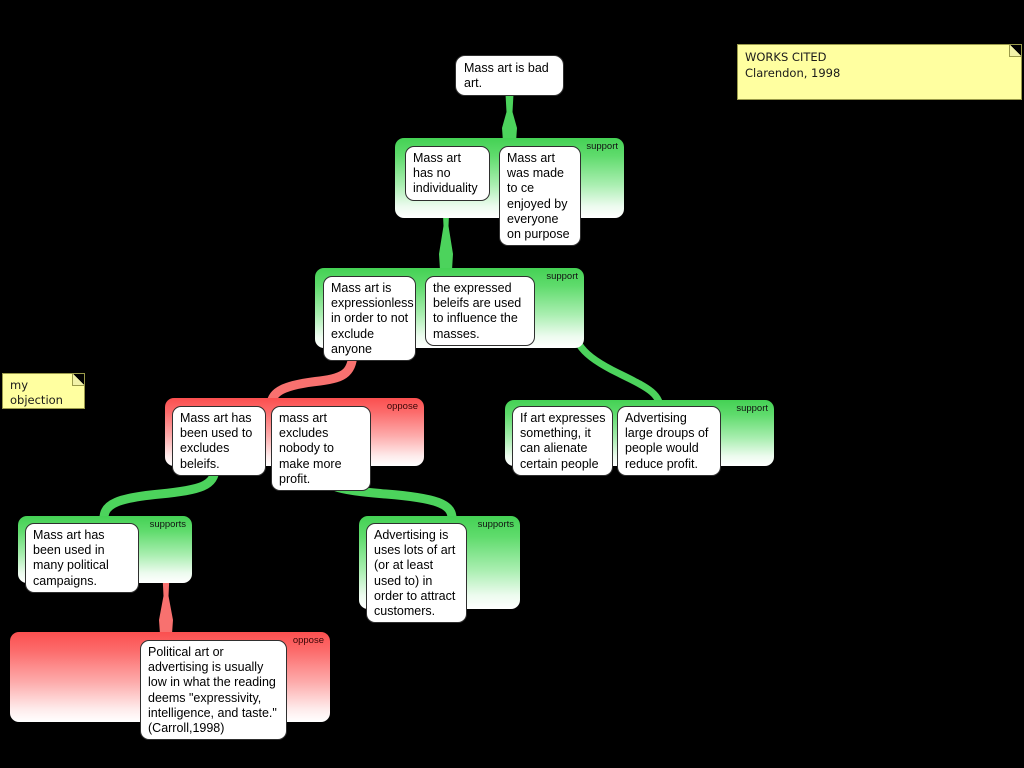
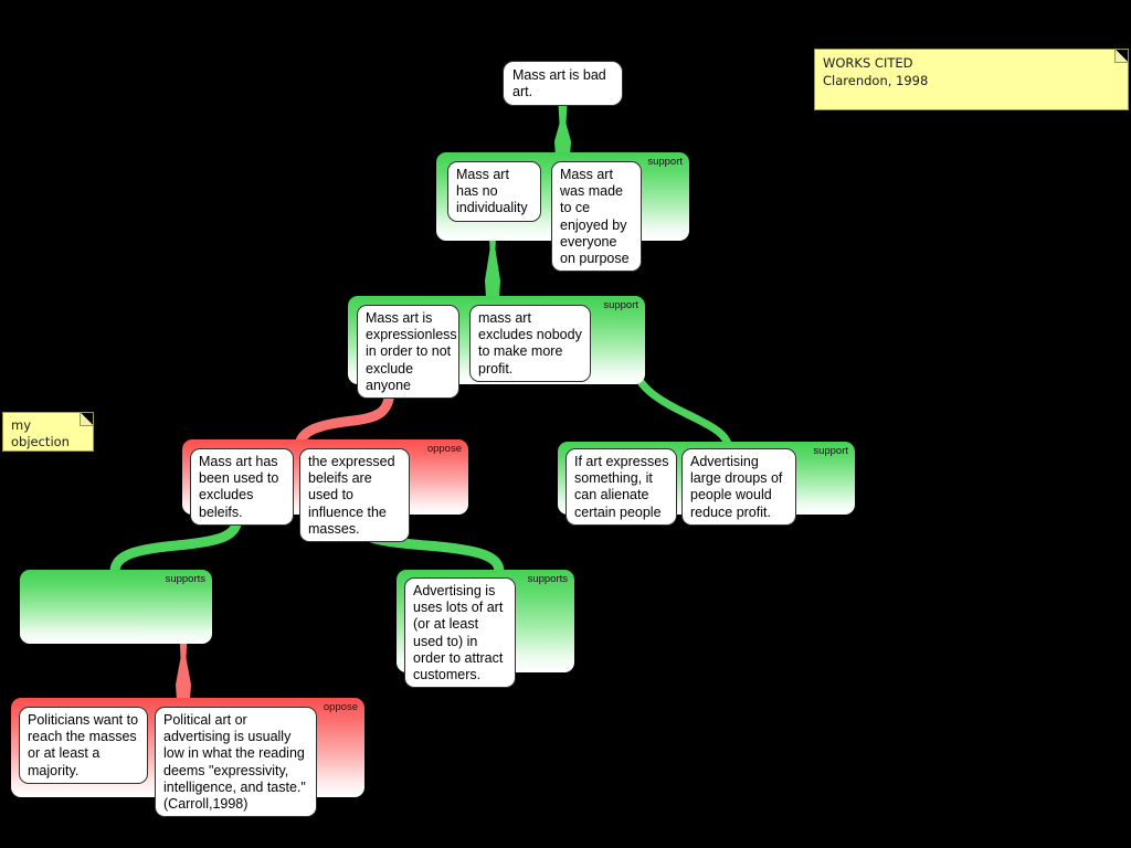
  Mass art is bad art.
  support
  Mass art has no individuality
  Mass art was made to ce enjoyed by everyone on purpose
  support
  Mass art is expressionless in order to not exclude anyone
- the expressed beleifs are used to influence the masses.
+ mass art excludes nobody to make more profit.
  oppose
  Mass art has been used to excludes beleifs.
- mass art excludes nobody to make more profit.
+ the expressed beleifs are used to influence the masses.
  support
  If art expresses something, it can alienate certain people
  Advertising large droups of people would reduce profit.
  supports
- Mass art has been used in many political campaigns.
  supports
  Advertising is uses lots of art (or at least used to) in order to attract customers.
  oppose
+ Politicians want to reach the masses or at least a majority.
  Political art or advertising is usually low in what the reading deems "expressivity, intelligence, and taste." (Carroll,1998)
  my
  objection
  WORKS CITED
  Clarendon, 1998
